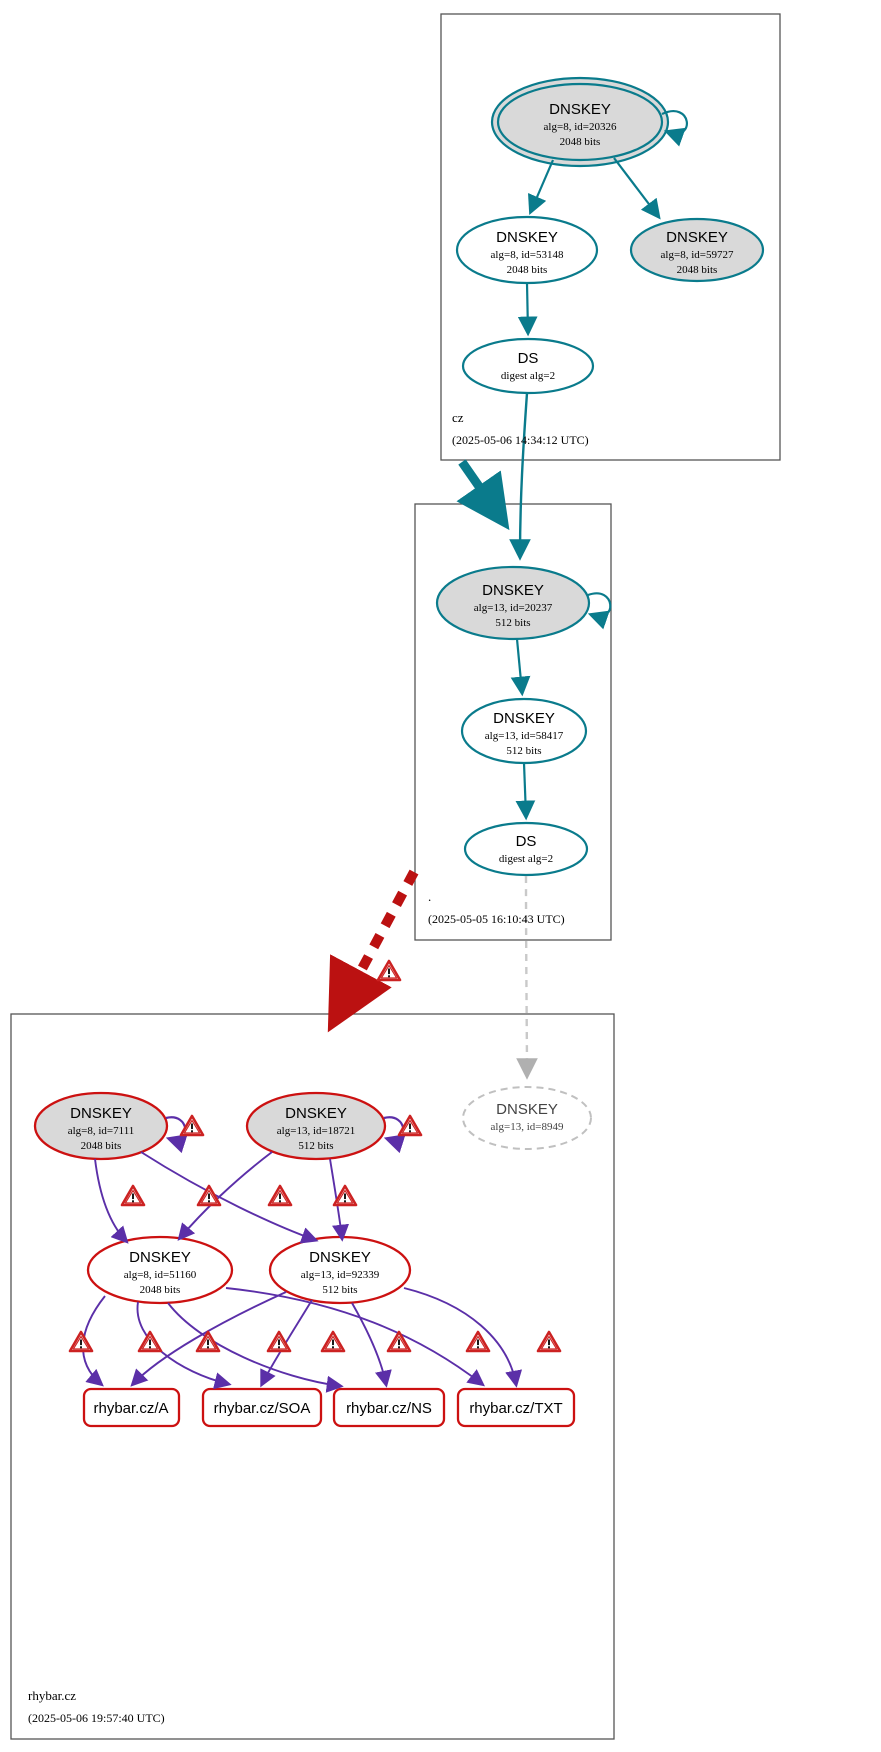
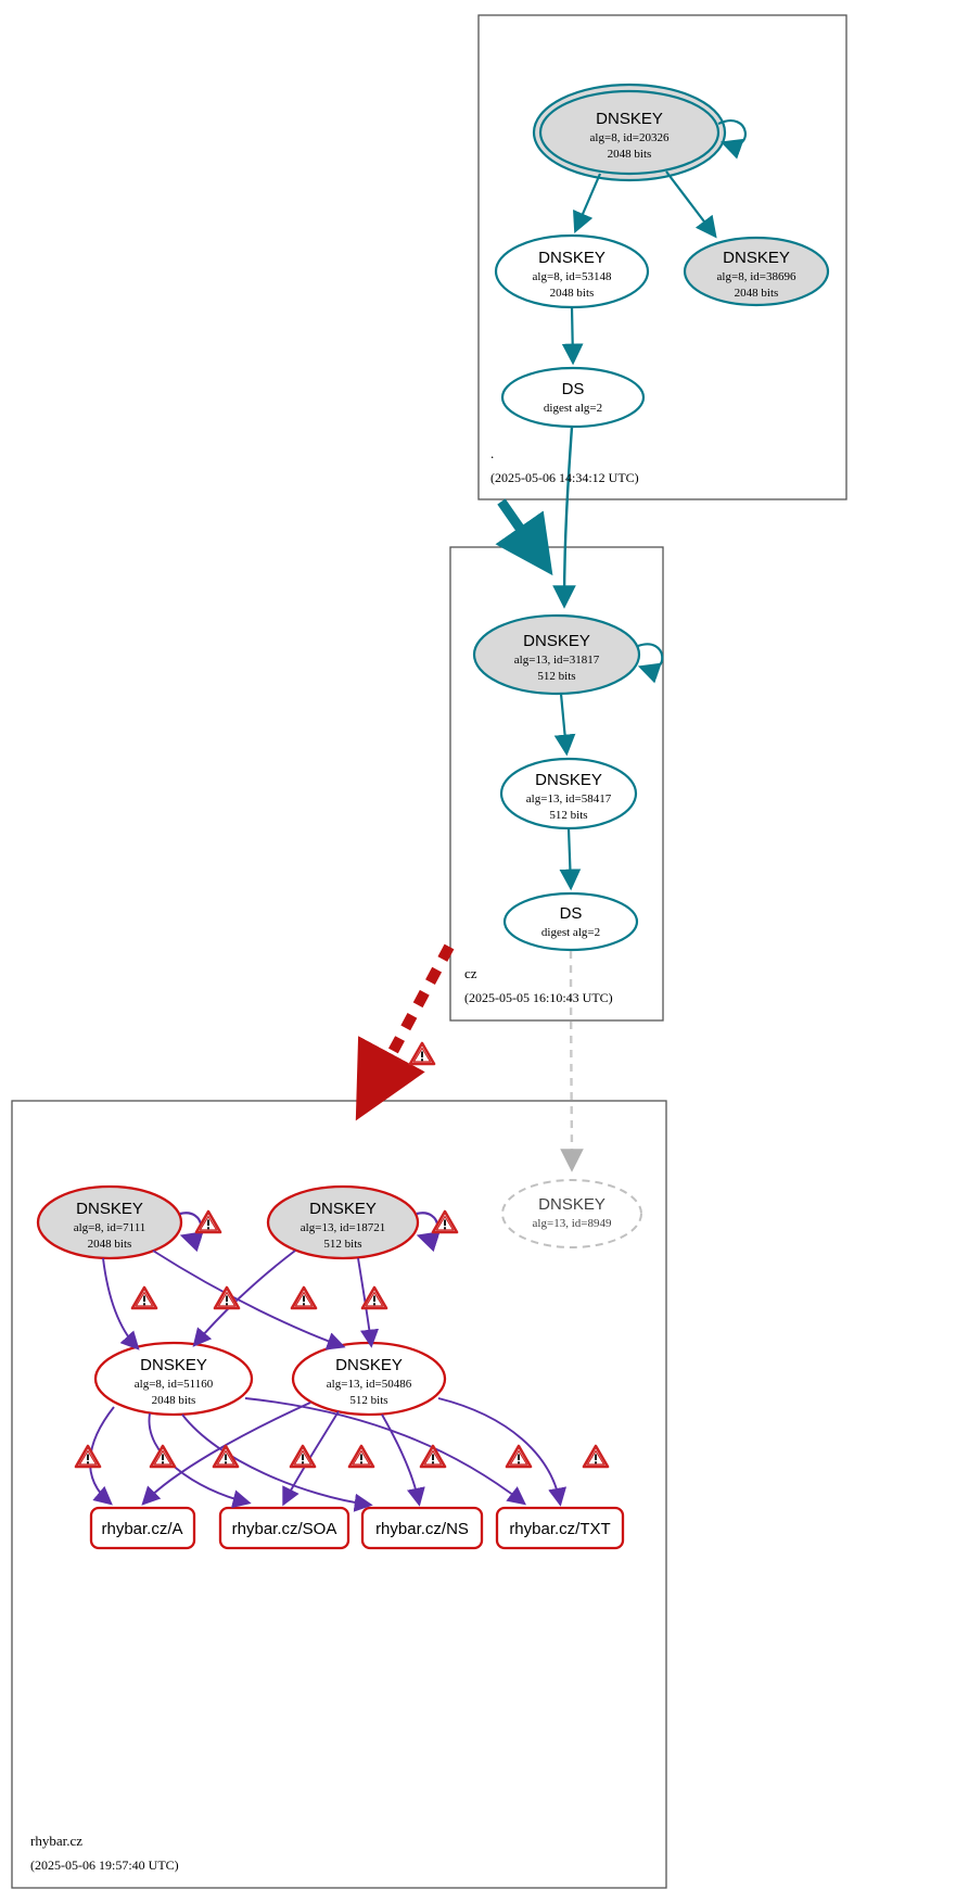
- cz
+ .
  (2025-05-06 14:34:12 UTC)
  DNSKEY
  alg=8, id=20326
  2048 bits
  DNSKEY
  alg=8, id=53148
  2048 bits
  DNSKEY
- alg=8, id=59727
+ alg=8, id=38696
  2048 bits
  DS
  digest alg=2
- .
+ cz
  (2025-05-05 16:10:43 UTC)
  DNSKEY
- alg=13, id=20237
+ alg=13, id=31817
  512 bits
  DNSKEY
  alg=13, id=58417
  512 bits
  DS
  digest alg=2
  DNSKEY
  alg=8, id=7111
  2048 bits
  DNSKEY
  alg=13, id=18721
  512 bits
  DNSKEY
  alg=13, id=8949
  DNSKEY
  alg=8, id=51160
  2048 bits
  DNSKEY
- alg=13, id=92339
+ alg=13, id=50486
  512 bits
  rhybar.cz/A
  rhybar.cz/SOA
  rhybar.cz/NS
  rhybar.cz/TXT
  rhybar.cz
  (2025-05-06 19:57:40 UTC)
